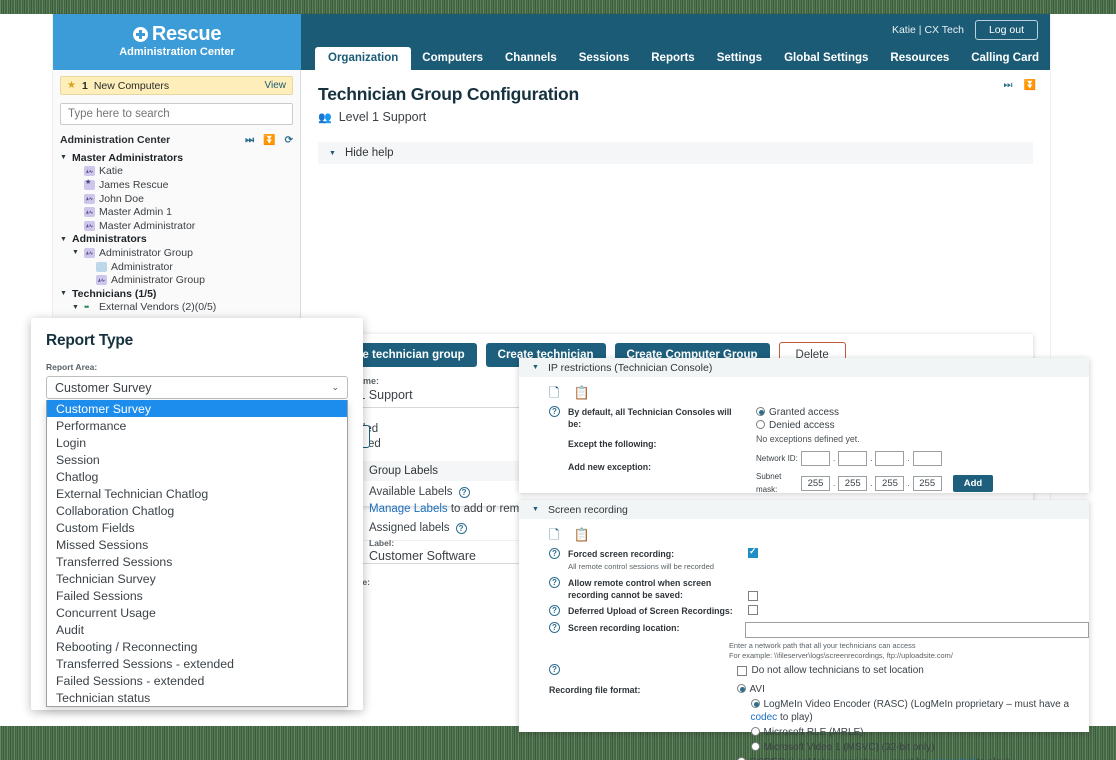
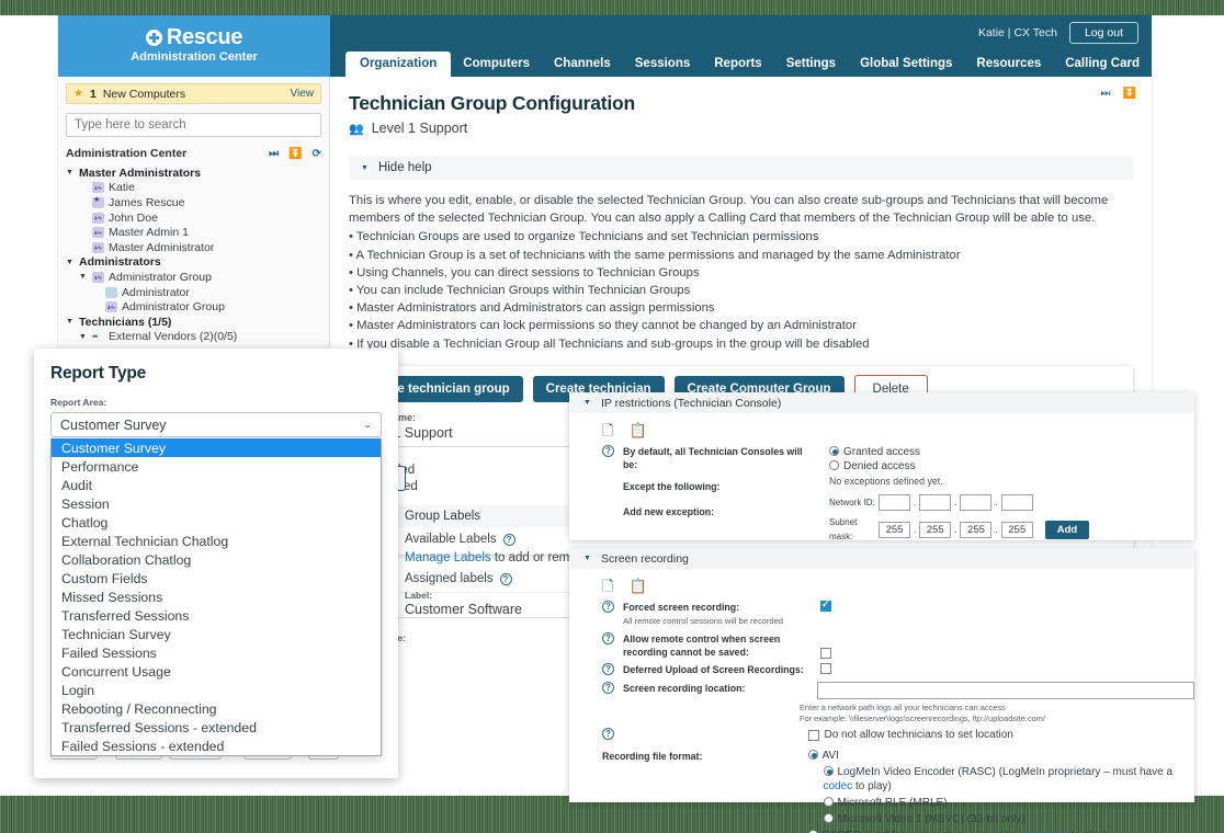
  Rescue
  Administration Center
  Katie | CX Tech
  Log out
  Organization
  Computers
  Channels
  Sessions
  Reports
  Settings
  Global Settings
  Resources
  Calling Card
  ★
  1
  New Computers
  View
  Type here to search
  Administration Center
  ⏭
  ⏬
  ⟳
  Master Administrators
  Katie
  James Rescue
  John Doe
  Master Admin 1
  Master Administrator
  Administrators
  Administrator Group
  Administrator
  Administrator Group
  Technicians (1/5)
  ••
  External Vendors (2)(0/5)
  ⏭
  ⏬
  Technician Group Configuration
  👥
  Level 1 Support
  Hide help
+ This is where you edit, enable, or disable the selected Technician Group. You can also create sub-groups and Technicians that will become members of the selected Technician Group. You can also apply a Calling Card that members of the Technician Group will be able to use.
+ Technician Groups are used to organize Technicians and set Technician permissions
+ A Technician Group is a set of technicians with the same permissions and managed by the same Administrator
+ Using Channels, you can direct sessions to Technician Groups
+ You can include Technician Groups within Technician Groups
+ Master Administrators and Administrators can assign permissions
+ Master Administrators can lock permissions so they cannot be changed by an Administrator
+ If you disable a Technician Group all Technicians and sub-groups in the group will be disabled
  e technician group
  Create technician
  Create Computer Group
  Delete
  Group Labels
  Available Labels
  ?
  Assigned labels
  ?
  Label:
  Customer Software
  Report Type
  Report Area:
  Customer Survey
  ⌄
  Customer Survey
  Performance
- Login
+ Audit
  Session
  Chatlog
  External Technician Chatlog
  Collaboration Chatlog
  Custom Fields
  Missed Sessions
  Transferred Sessions
  Technician Survey
  Failed Sessions
  Concurrent Usage
- Audit
+ Login
  Rebooting / Reconnecting
  Transferred Sessions - extended
  Failed Sessions - extended
- Technician status
  IP restrictions (Technician Console)
  🗋
  📋
  ?
  By default, all Technician Consoles will be:
  Except the following:
  Add new exception:
  Granted access
  Denied access
  No exceptions defined yet.
  Network ID:
  .
  .
  .
  Subnet mask:
  255
  .
  255
  .
  255
  .
  255
  Add
  Screen recording
  🗋
  📋
  ?
  Forced screen recording:
  All remote control sessions will be recorded
  ?
  Allow remote control when screen recording cannot be saved:
  ?
  Deferred Upload of Screen Recordings:
  ?
  Screen recording location:
- Enter a network path that all your technicians can access
+ Enter a network path logs all your technicians can access
  For example: \\fileserver\logs\screenrecordings, ftp://uploadsite.com/
  ?
  Do not allow technicians to set location
  AVI
  LogMeIn Video Encoder (RASC) (LogMeIn proprietary – must have a codec to play)
  Microsoft RLE (MRLE)
  Microsoft Video 1 (MSVC) (32-bit only)
  Recording file format:
